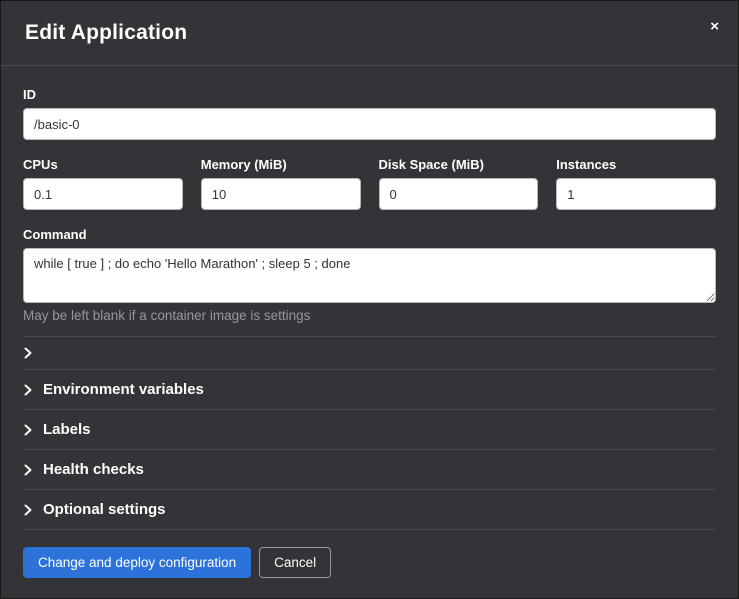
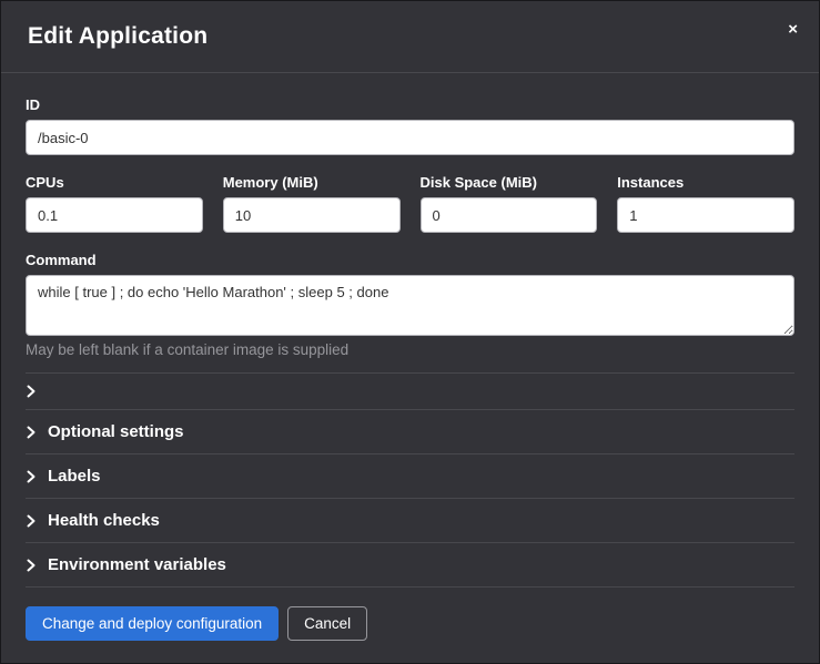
  Edit Application
  ×
  ID
  /basic-0
  CPUs
  0.1
  Memory (MiB)
  10
  Disk Space (MiB)
  0
  Instances
  1
  Command
  while [ true ] ; do echo 'Hello Marathon' ; sleep 5 ; done
- May be left blank if a container image is settings
+ May be left blank if a container image is supplied
- Environment variables
+ Optional settings
  Labels
  Health checks
- Optional settings
+ Environment variables
  Change and deploy configuration
  Cancel
